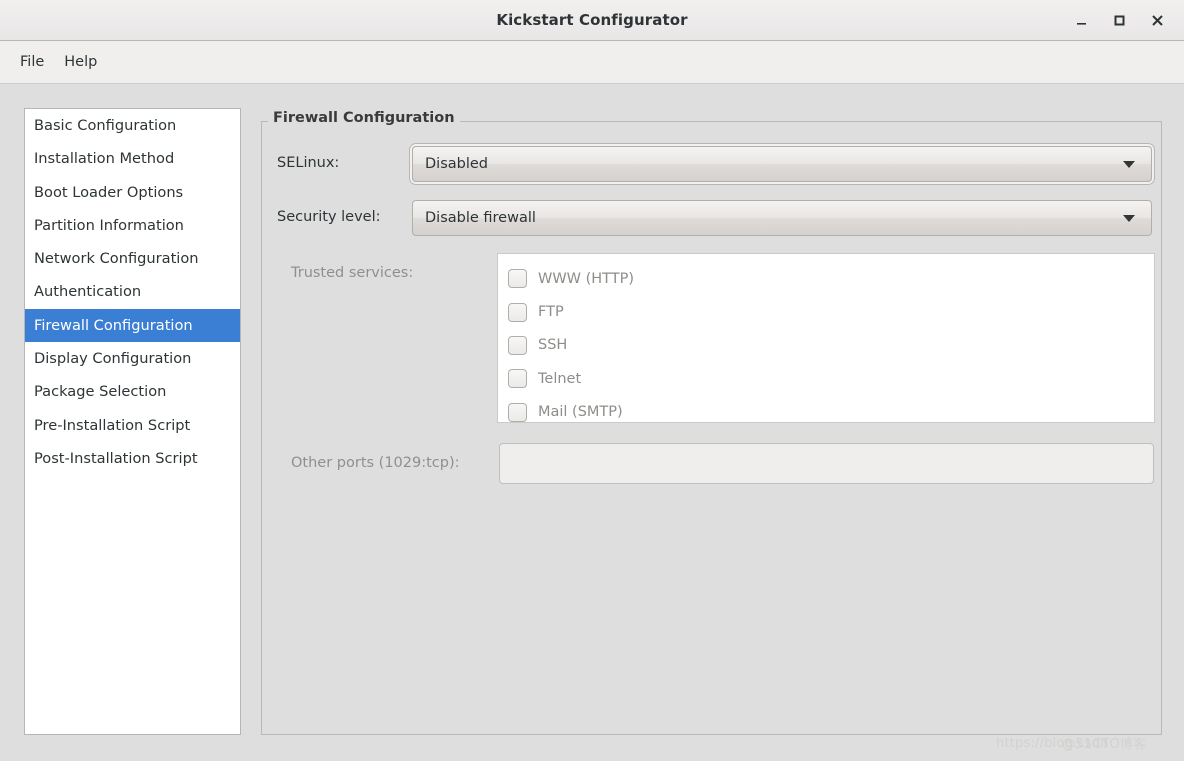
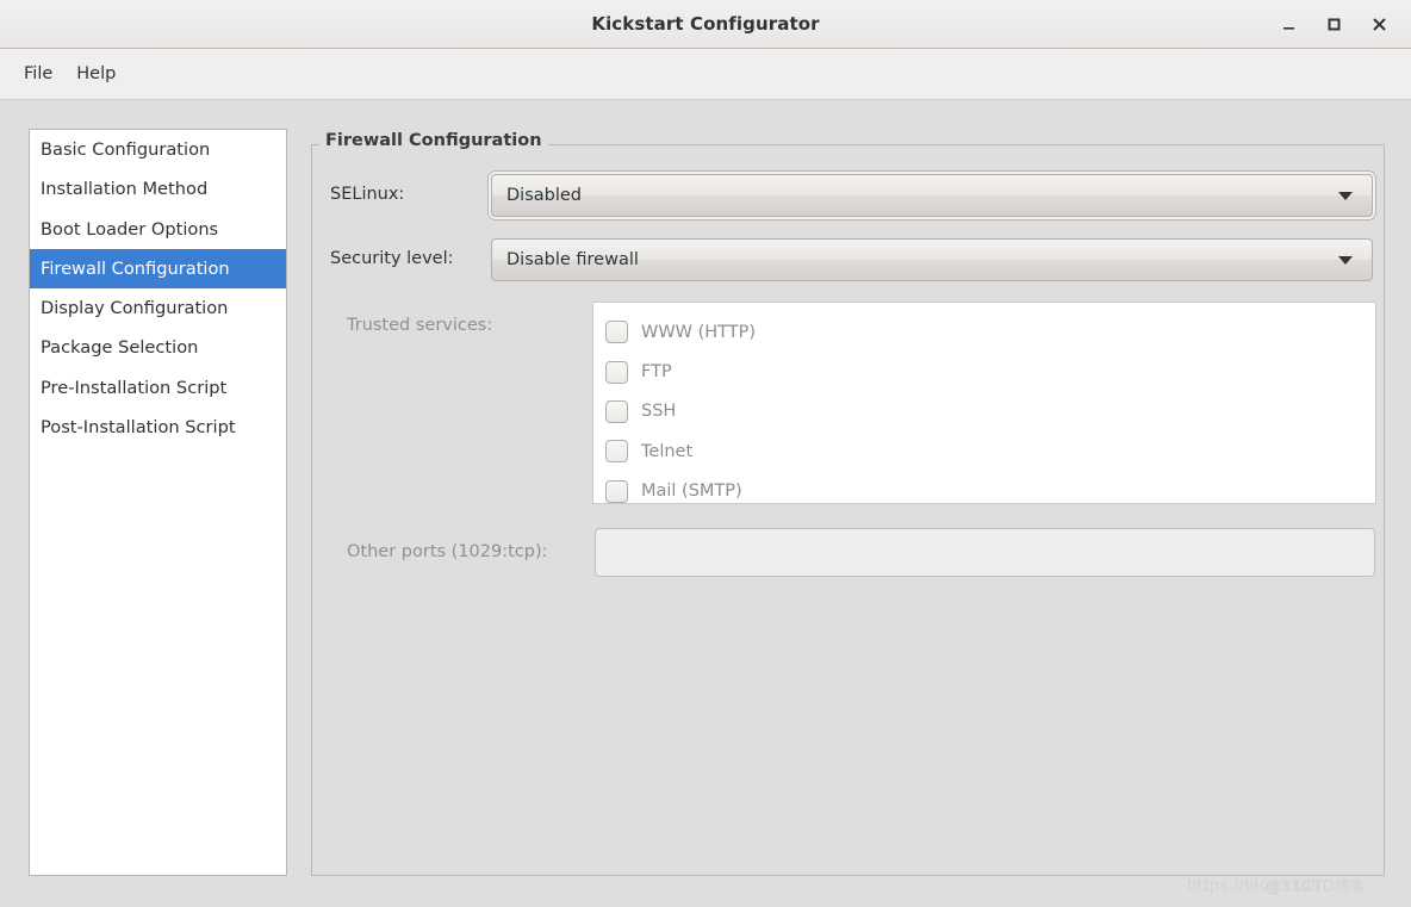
  Kickstart Configurator
  File
  Help
  Basic Configuration
  Installation Method
  Boot Loader Options
- Partition Information
- Network Configuration
- Authentication
  Firewall Configuration
  Display Configuration
  Package Selection
  Pre-Installation Script
  Post-Installation Script
  Firewall Configuration
  SELinux:
  Disabled
  Security level:
  Disable firewall
  Trusted services:
  WWW (HTTP)
  FTP
  SSH
  Telnet
  Mail (SMTP)
  Other ports (1029:tcp):
